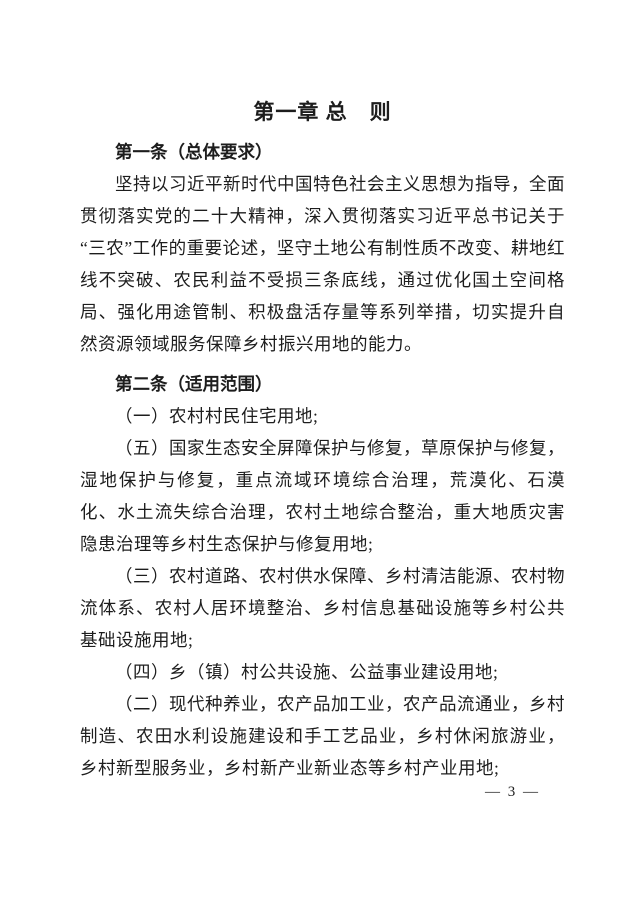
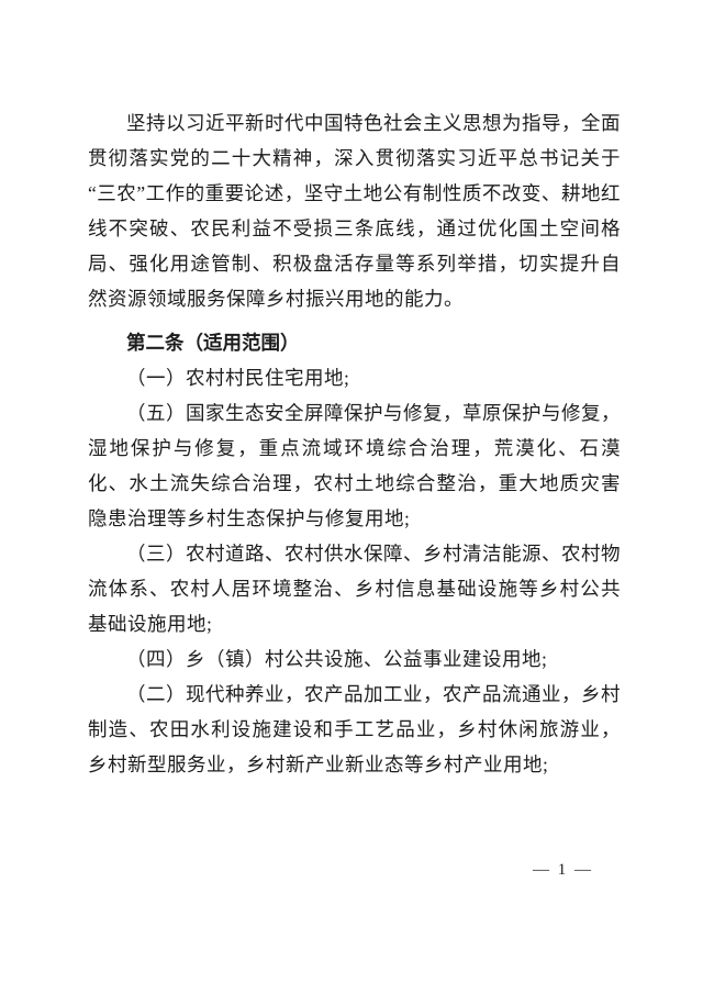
- 第一章 总 则
- 第一条（总体要求）
  坚持以习近平新时代中国特色社会主义思想为指导，全面贯彻落实党的二十大精神，深入贯彻落实习近平总书记关于“三农”工作的重要论述，坚守土地公有制性质不改变、耕地红线不突破、农民利益不受损三条底线，通过优化国土空间格局、强化用途管制、积极盘活存量等系列举措，切实提升自然资源领域服务保障乡村振兴用地的能力。
  第二条（适用范围）
  （一）农村村民住宅用地;
  （五）国家生态安全屏障保护与修复，草原保护与修复，湿地保护与修复，重点流域环境综合治理，荒漠化、石漠化、水土流失综合治理，农村土地综合整治，重大地质灾害隐患治理等乡村生态保护与修复用地;
  （三）农村道路、农村供水保障、乡村清洁能源、农村物流体系、农村人居环境整治、乡村信息基础设施等乡村公共基础设施用地;
  （四）乡（镇）村公共设施、公益事业建设用地;
  （二）现代种养业，农产品加工业，农产品流通业，乡村制造、农田水利设施建设和手工艺品业，乡村休闲旅游业，乡村新型服务业，乡村新产业新业态等乡村产业用地;
- — 3 —
+ — 1 —
